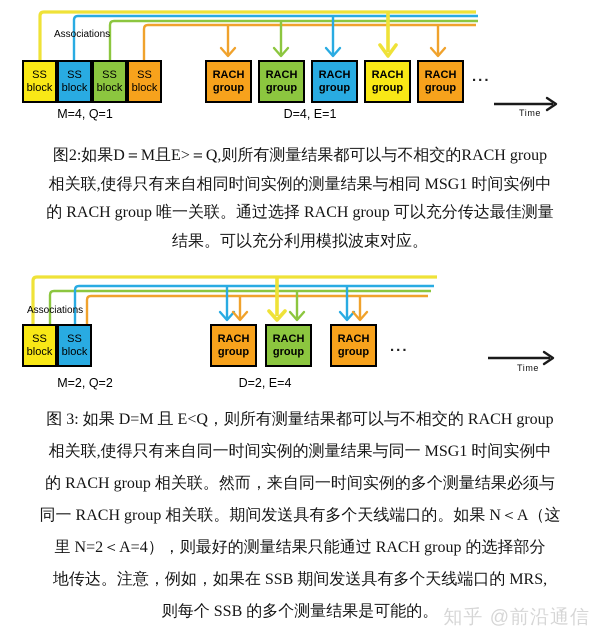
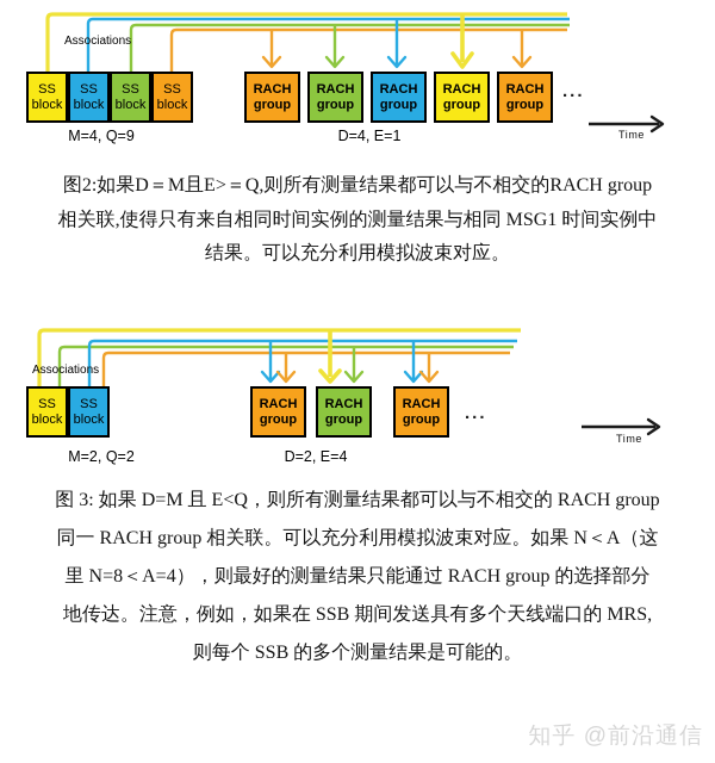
  Associations
  SS
  block
  SS
  block
  SS
  block
  SS
  block
  RACH
  group
  RACH
  group
  RACH
  group
  RACH
  group
  RACH
  group
- M=4, Q=1
+ M=4, Q=9
  D=4, E=1
  ...
  Time
  图2:如果D＝M且E>＝Q,则所有测量结果都可以与不相交的RACH group
  相关联,使得只有来自相同时间实例的测量结果与相同 MSG1 时间实例中
- 的 RACH group 唯一关联。通过选择 RACH group 可以充分传达最佳测量
  结果。可以充分利用模拟波束对应。
  Associations
  SS
  block
  SS
  block
  RACH
  group
  RACH
  group
  RACH
  group
  M=2, Q=2
  D=2, E=4
  ...
  Time
  图 3: 如果 D=M 且 E<Q，则所有测量结果都可以与不相交的 RACH group
- 相关联,使得只有来自同一时间实例的测量结果与同一 MSG1 时间实例中
- 的 RACH group 相关联。然而，来自同一时间实例的多个测量结果必须与
- 同一 RACH group 相关联。期间发送具有多个天线端口的。如果 N＜A（这
+ 同一 RACH group 相关联。可以充分利用模拟波束对应。如果 N＜A（这
- 里 N=2＜A=4），则最好的测量结果只能通过 RACH group 的选择部分
+ 里 N=8＜A=4），则最好的测量结果只能通过 RACH group 的选择部分
  地传达。注意，例如，如果在 SSB 期间发送具有多个天线端口的 MRS,
  则每个 SSB 的多个测量结果是可能的。
  知乎 @前沿通信
